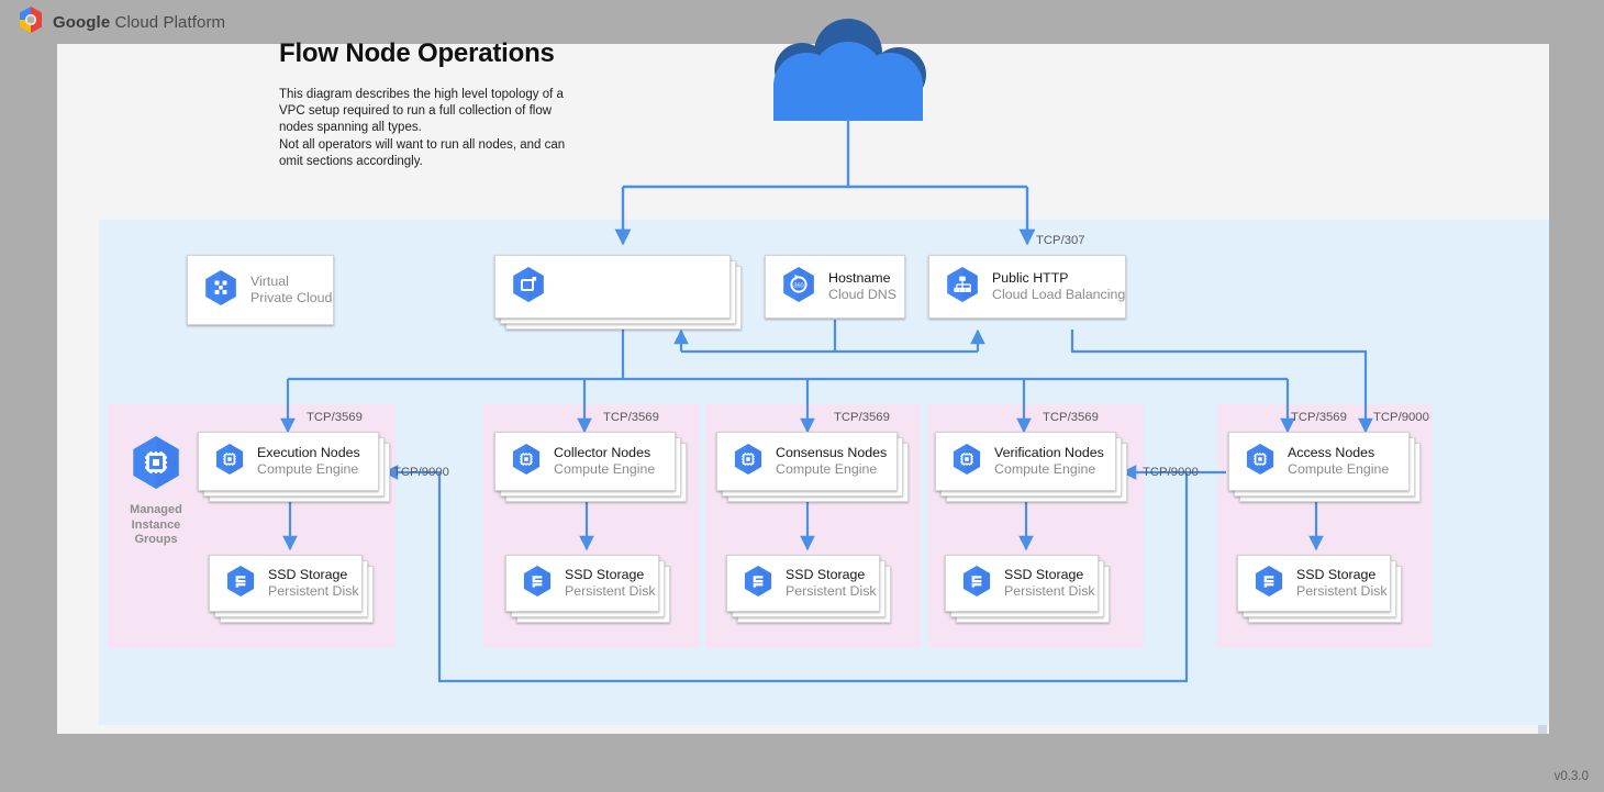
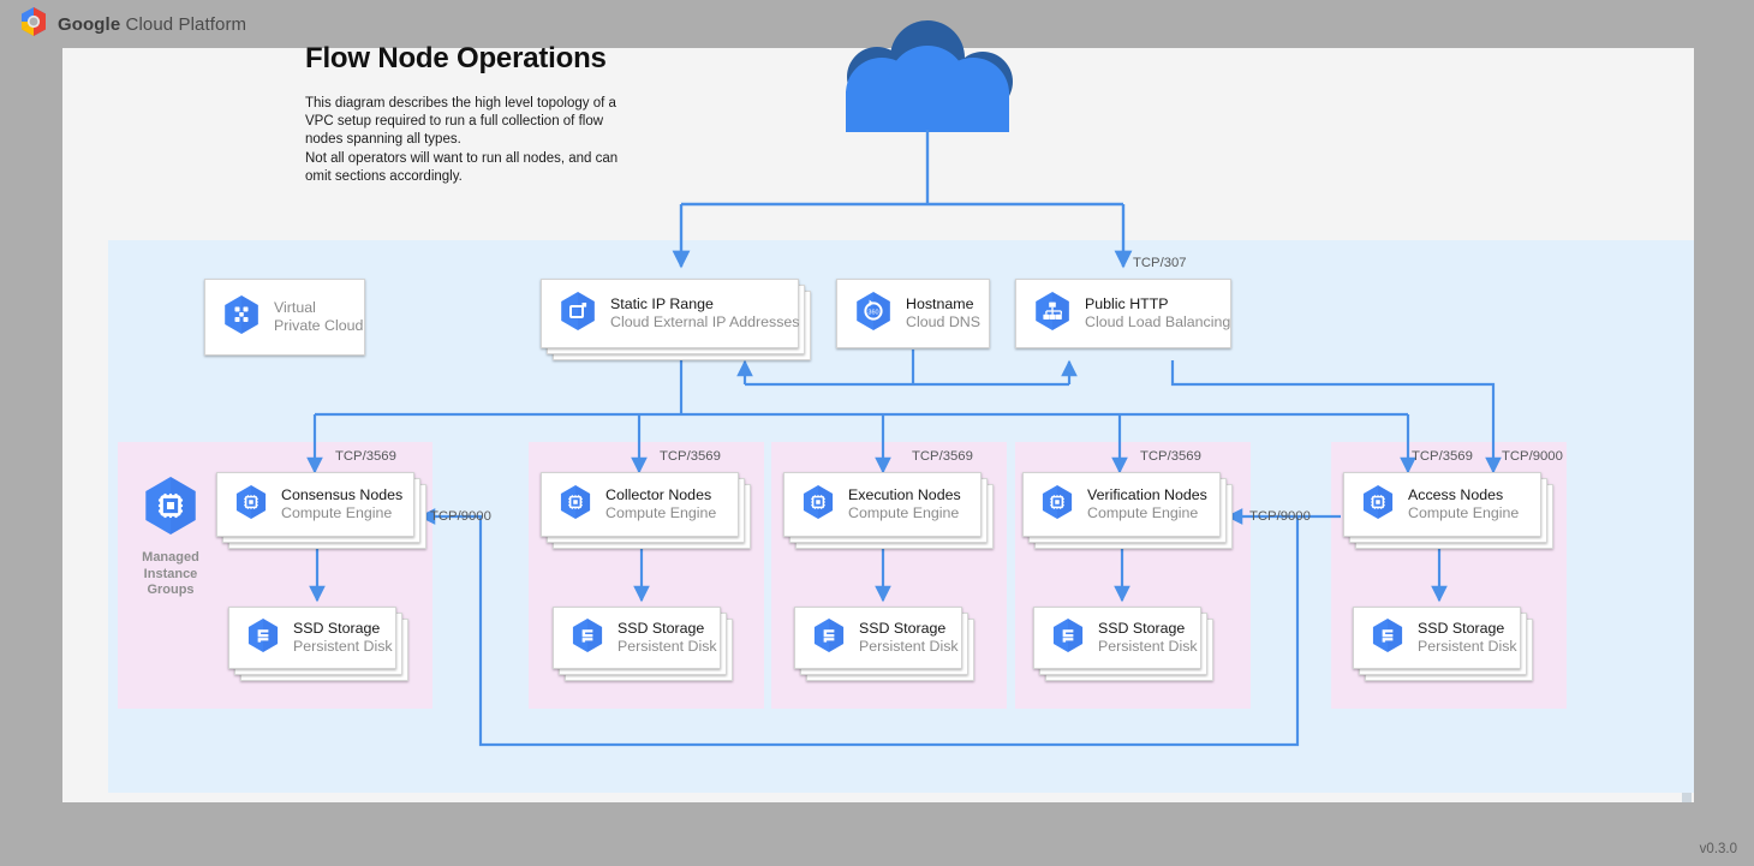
  Google Cloud Platform
  Flow Node Operations
  This diagram describes the high level topology of a
  VPC setup required to run a full collection of flow
  nodes spanning all types.
  Not all operators will want to run all nodes, and can
  omit sections accordingly.
  Virtual
  Private Cloud
+ Static IP Range
+ Cloud External IP Addresses
  Hostname
  Cloud DNS
  Public HTTP
  Cloud Load Balancing
  Managed
  Instance
  Groups
- Execution Nodes
+ Consensus Nodes
  Compute Engine
  SSD Storage
  Persistent Disk
  Collector Nodes
  Compute Engine
  SSD Storage
  Persistent Disk
- Consensus Nodes
+ Execution Nodes
  Compute Engine
  SSD Storage
  Persistent Disk
  Verification Nodes
  Compute Engine
  SSD Storage
  Persistent Disk
  Access Nodes
  Compute Engine
  SSD Storage
  Persistent Disk
  TCP/307
  TCP/3569
  TCP/3569
  TCP/3569
  TCP/3569
  TCP/3569
  TCP/9000
  TCP/9000
  TCP/9000
  v0.3.0
